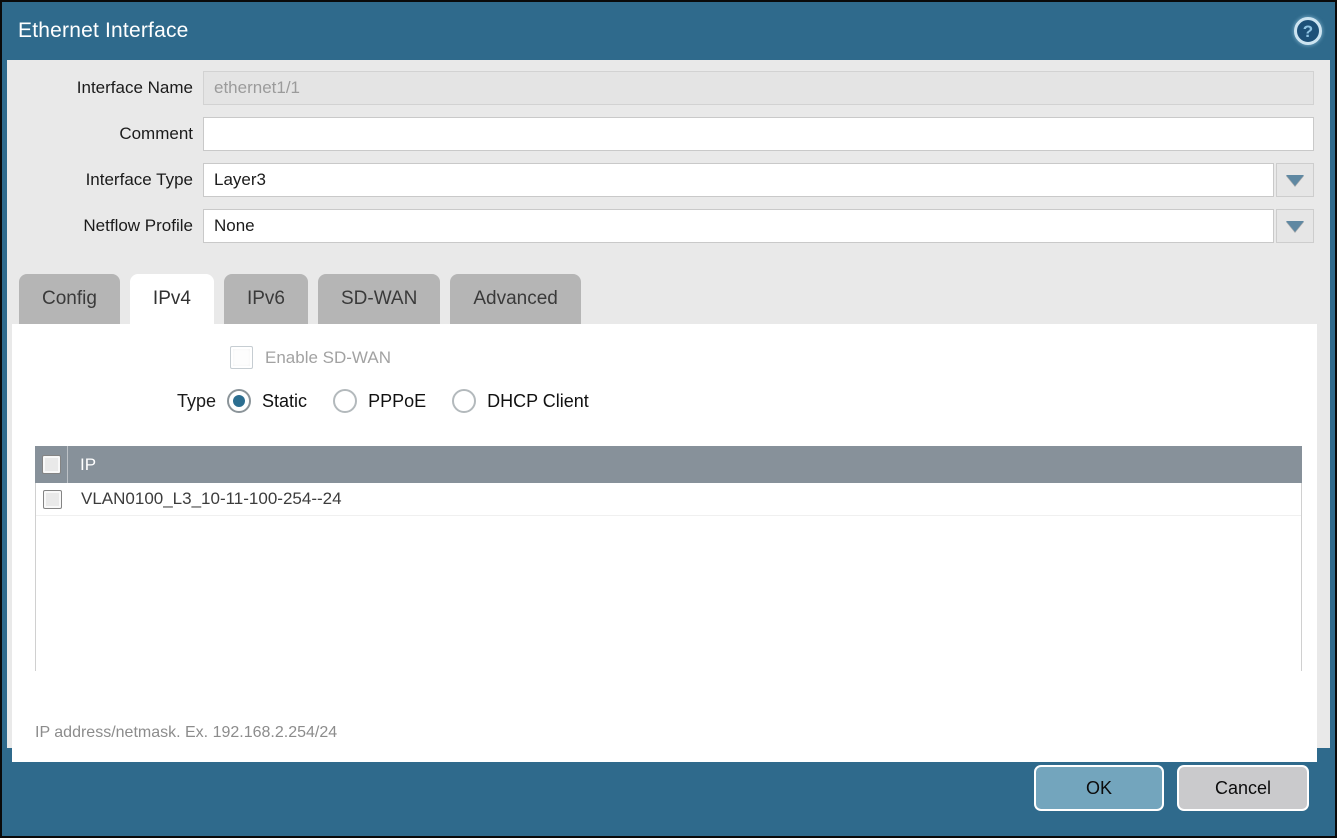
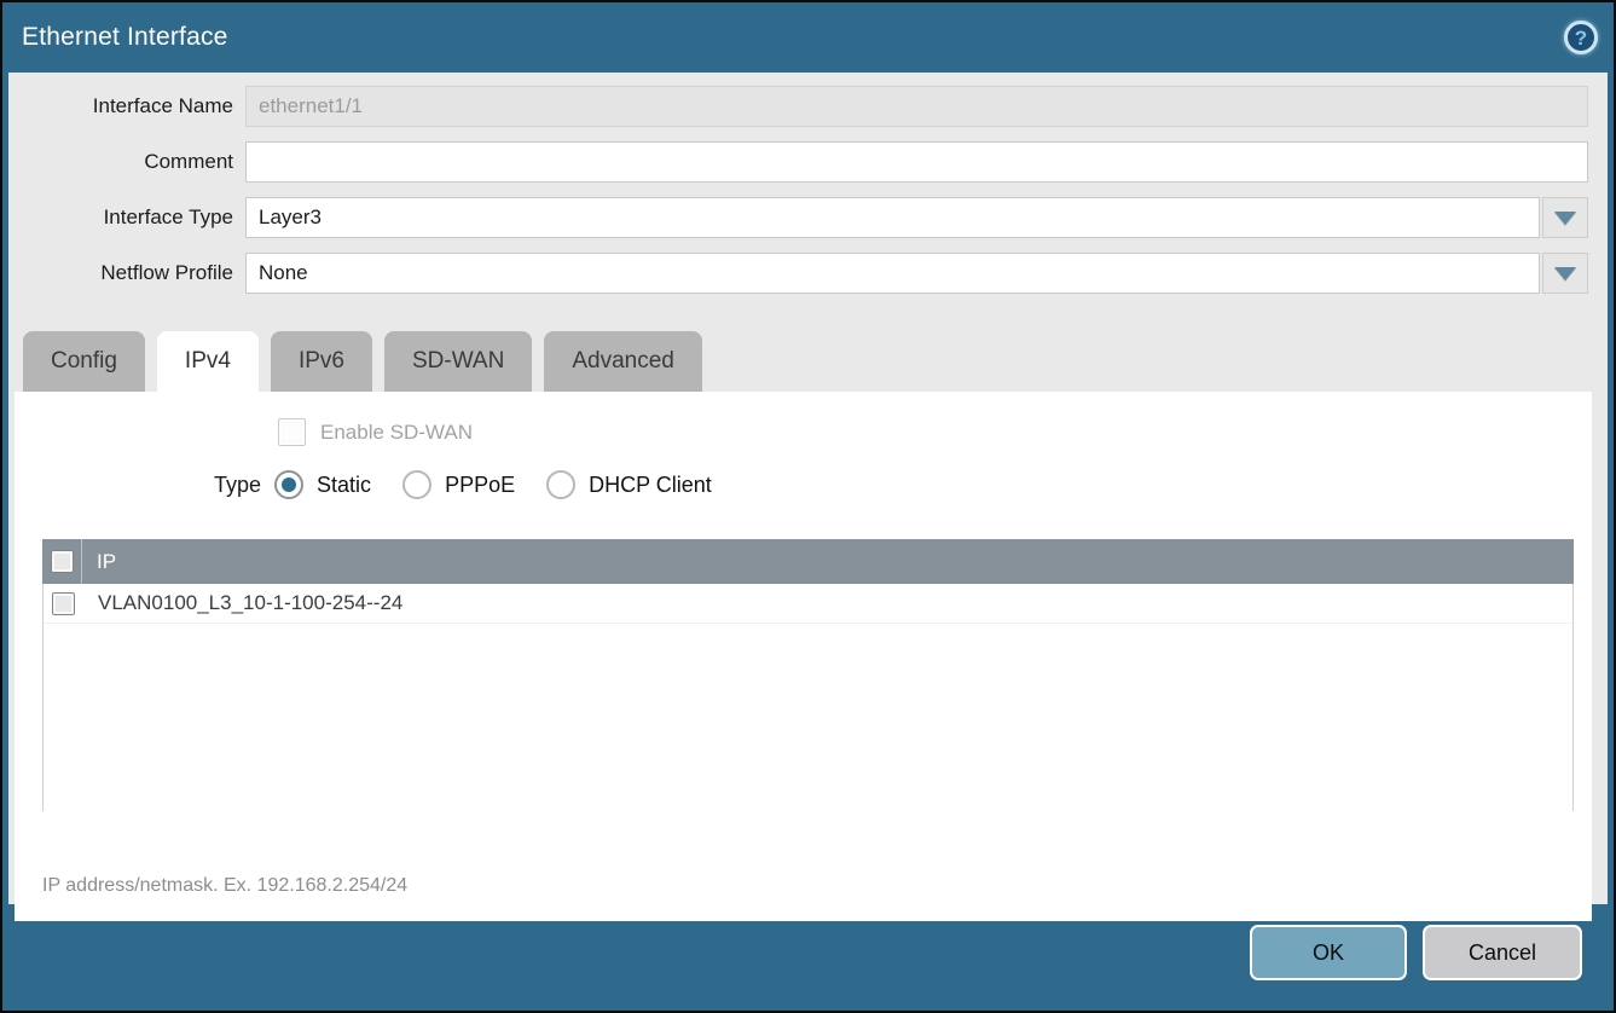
  Ethernet Interface
  ?
  Interface Name
  ethernet1/1
  Comment
  Interface Type
  Layer3
  Netflow Profile
  None
  Config
  IPv4
  IPv6
  SD-WAN
  Advanced
  Enable SD-WAN
  Type
  Static
  PPPoE
  DHCP Client
  IP
- VLAN0100_L3_10-11-100-254--24
+ VLAN0100_L3_10-1-100-254--24
  IP address/netmask. Ex. 192.168.2.254/24
  OK
  Cancel
